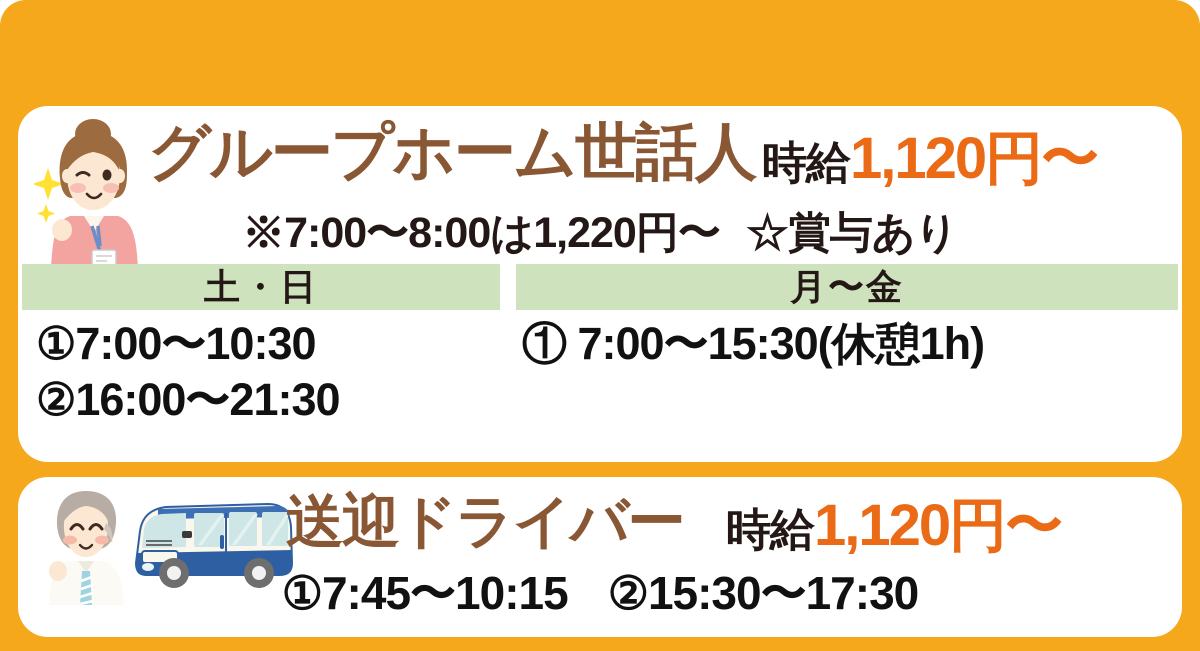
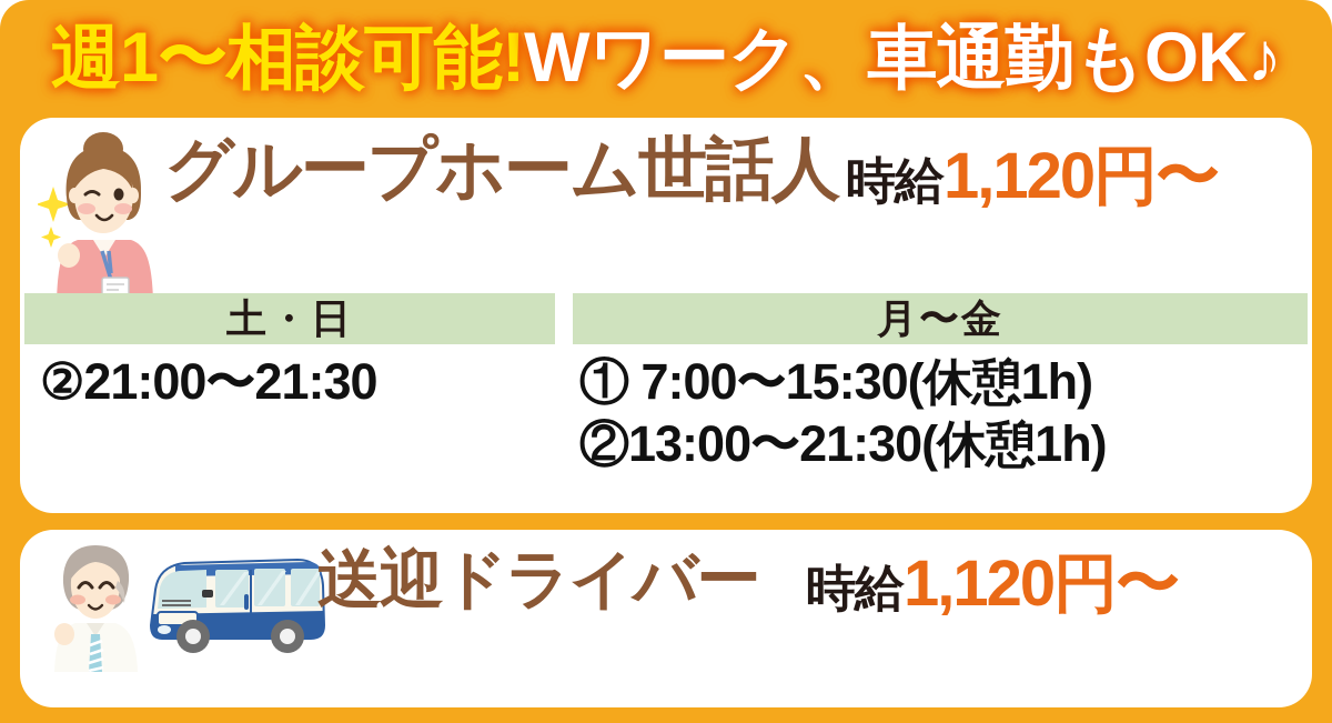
+ 週1〜相談可能!
+ Wワーク、車通勤もOK♪
  グループホーム世話人
  時給1,120円〜
- ※7:00〜8:00は1,220円〜 ☆賞与あり
  土・日
- ①7:00〜10:30
- ②16:00〜21:30
+ ②21:00〜21:30
  月〜金
  ① 7:00〜15:30(休憩1h)
+ ②13:00〜21:30(休憩1h)
  送迎ドライバー
  時給1,120円〜
- ①7:45〜10:15 ②15:30〜17:30
